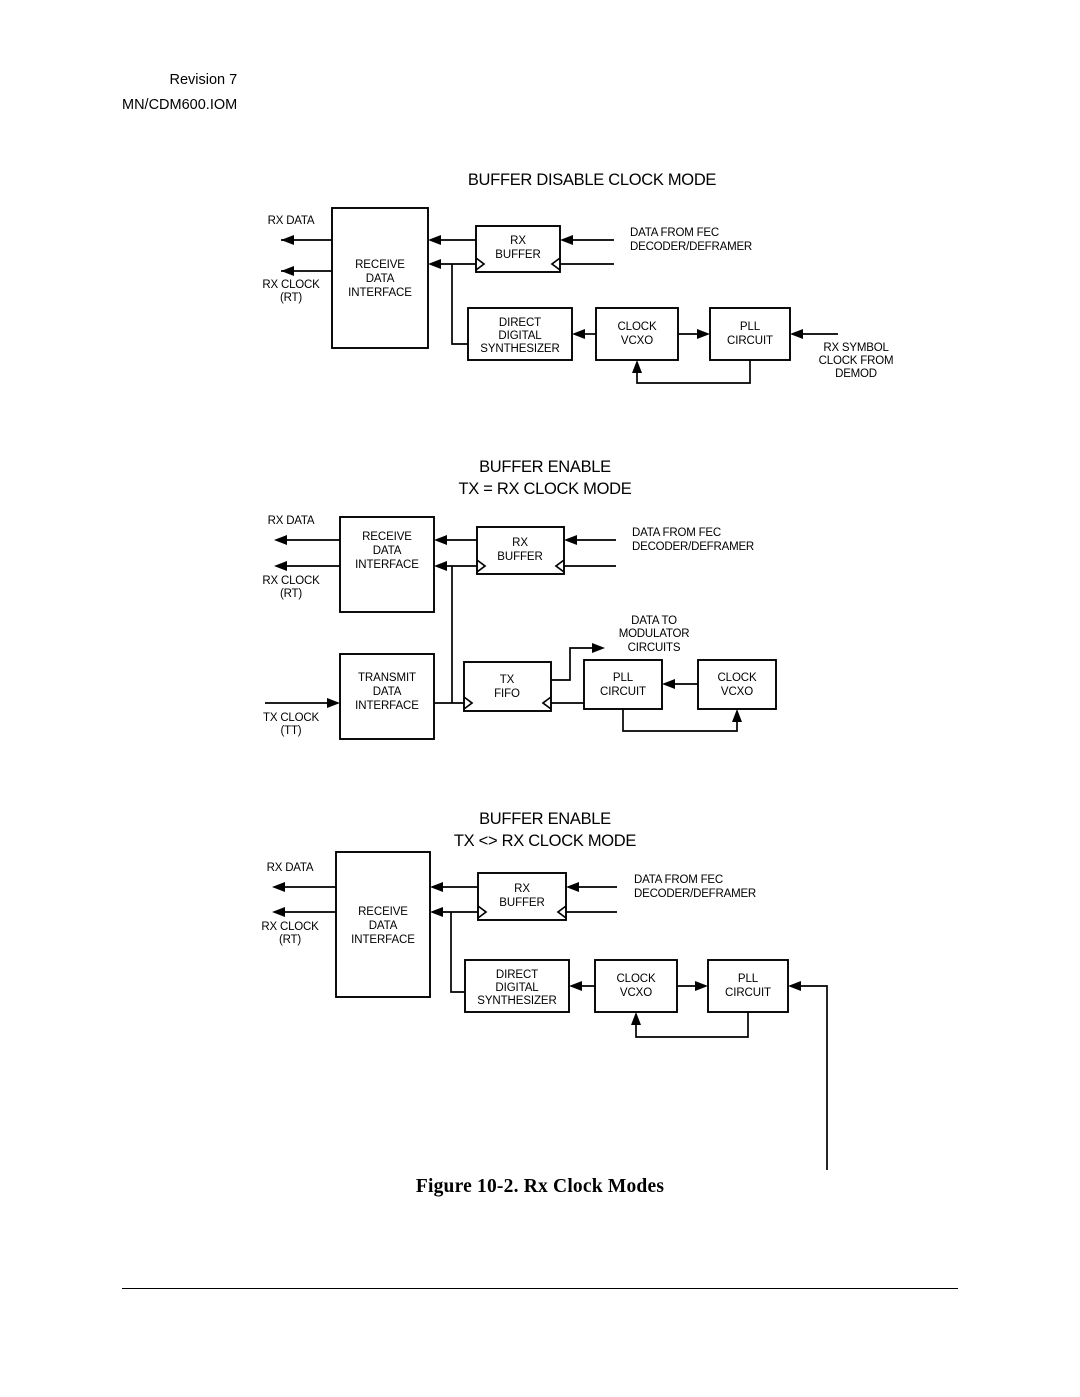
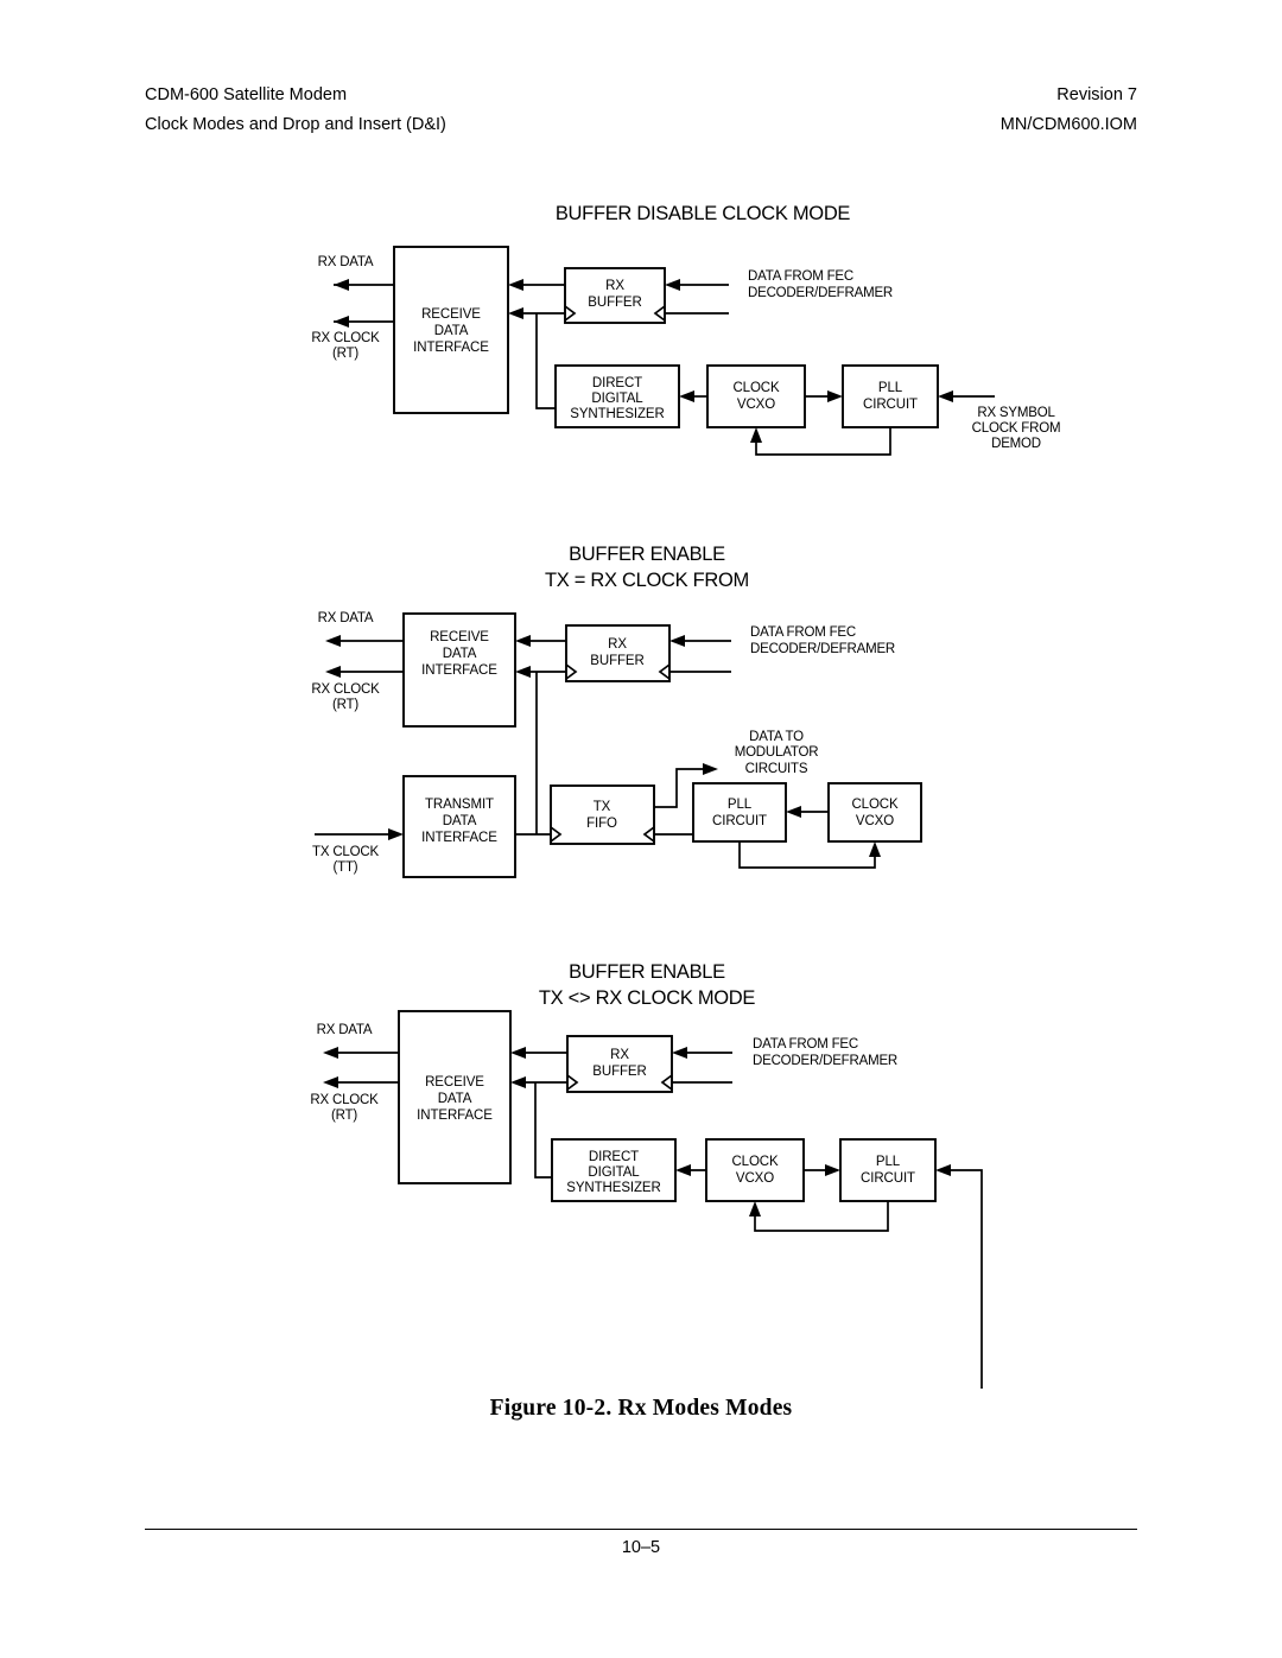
+ CDM-600 Satellite Modem
+ Clock Modes and Drop and Insert (D&I)
  Revision 7
  MN/CDM600.IOM
  BUFFER DISABLE CLOCK MODE
  RECEIVE
  DATA
  INTERFACE
  RX
  BUFFER
  DIRECT
  DIGITAL
  SYNTHESIZER
  CLOCK
  VCXO
  PLL
  CIRCUIT
  RX DATA
  RX CLOCK
  (RT)
  DATA FROM FEC
  DECODER/DEFRAMER
  RX SYMBOL
  CLOCK FROM
  DEMOD
  BUFFER ENABLE
- TX = RX CLOCK MODE
+ TX = RX CLOCK FROM
  RECEIVE
  DATA
  INTERFACE
  RX
  BUFFER
  TRANSMIT
  DATA
  INTERFACE
  TX
  FIFO
  PLL
  CIRCUIT
  CLOCK
  VCXO
  RX DATA
  RX CLOCK
  (RT)
  DATA FROM FEC
  DECODER/DEFRAMER
  DATA TO
  MODULATOR
  CIRCUITS
  TX CLOCK
  (TT)
  BUFFER ENABLE
  TX <> RX CLOCK MODE
  RECEIVE
  DATA
  INTERFACE
  RX
  BUFFER
  DIRECT
  DIGITAL
  SYNTHESIZER
  CLOCK
  VCXO
  PLL
  CIRCUIT
  RX DATA
  RX CLOCK
  (RT)
  DATA FROM FEC
  DECODER/DEFRAMER
- Figure 10-2. Rx Clock Modes
+ Figure 10-2. Rx Modes Modes
+ 10–5
